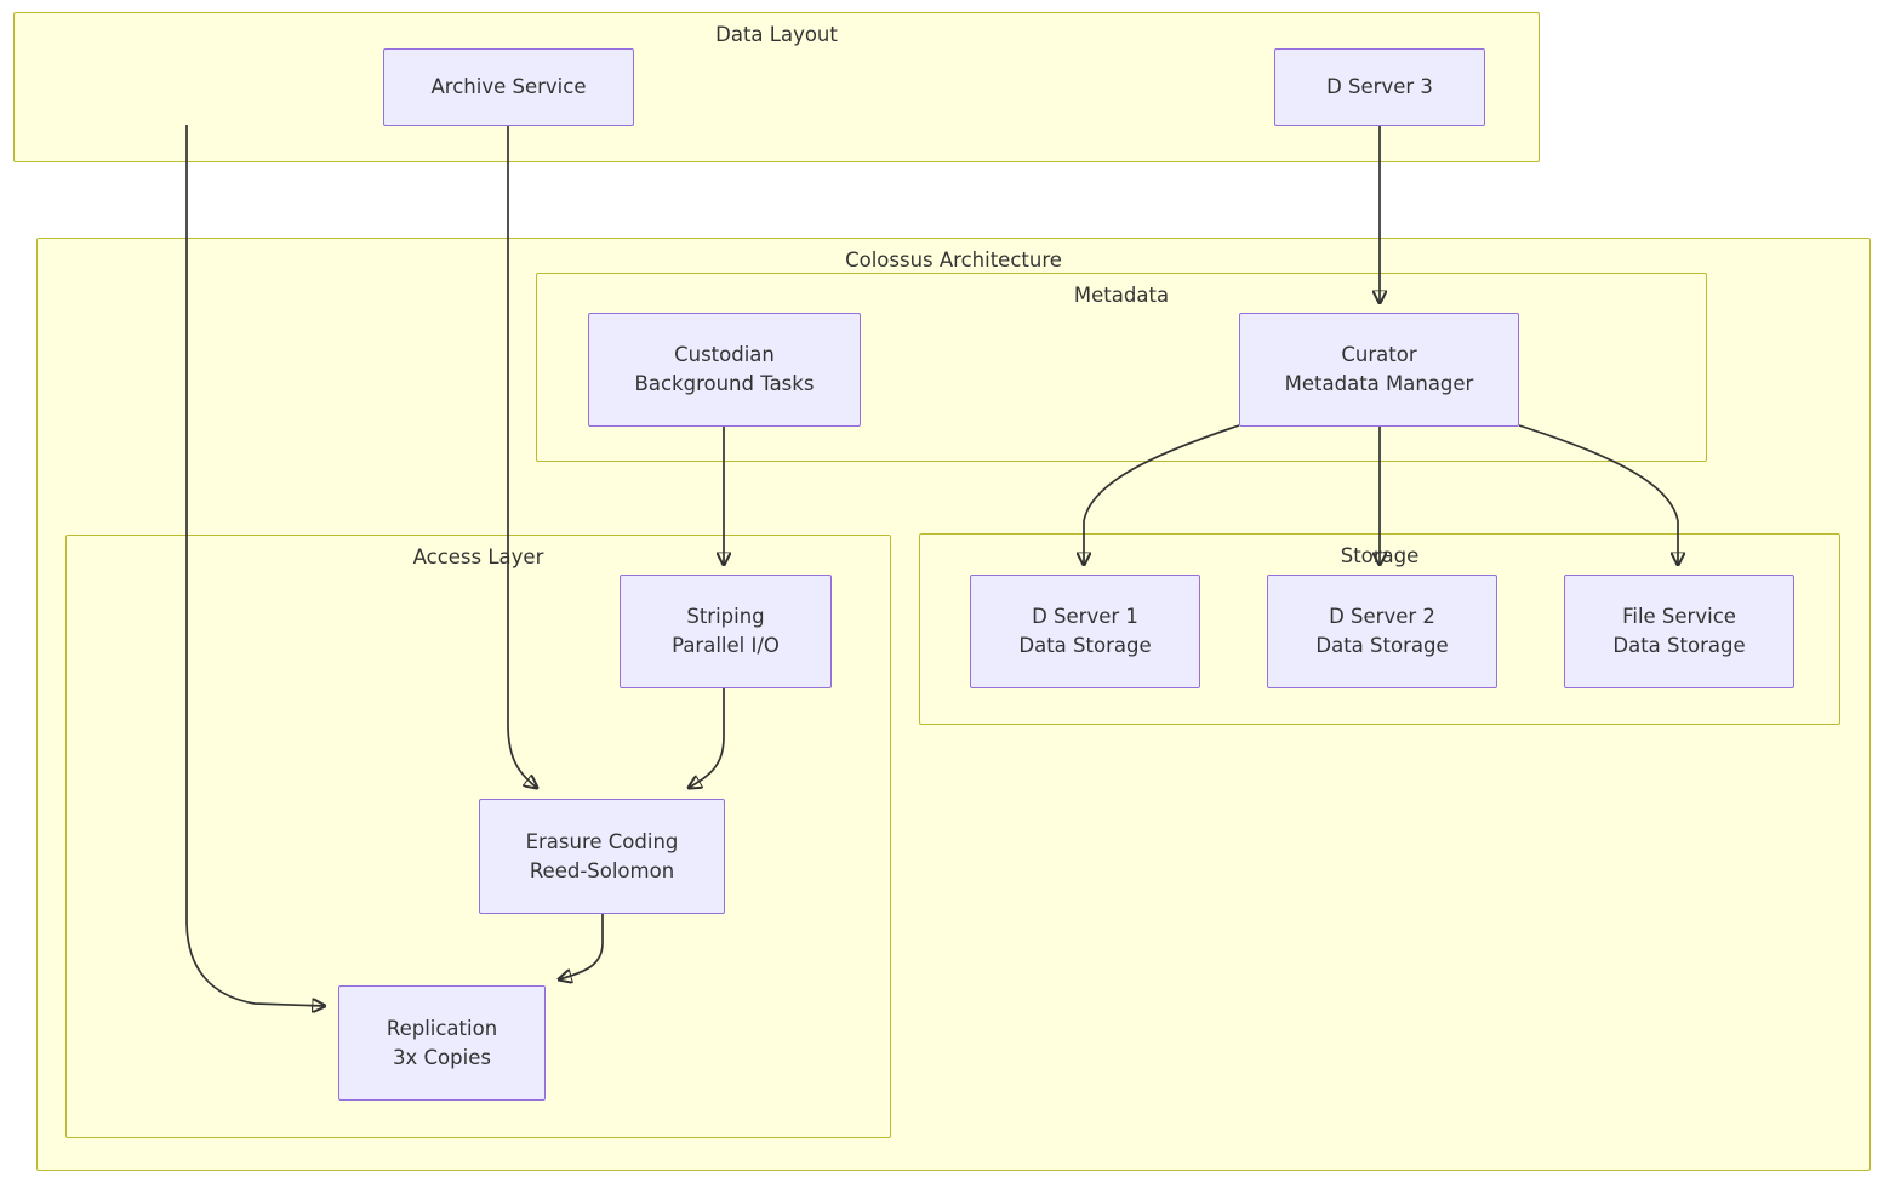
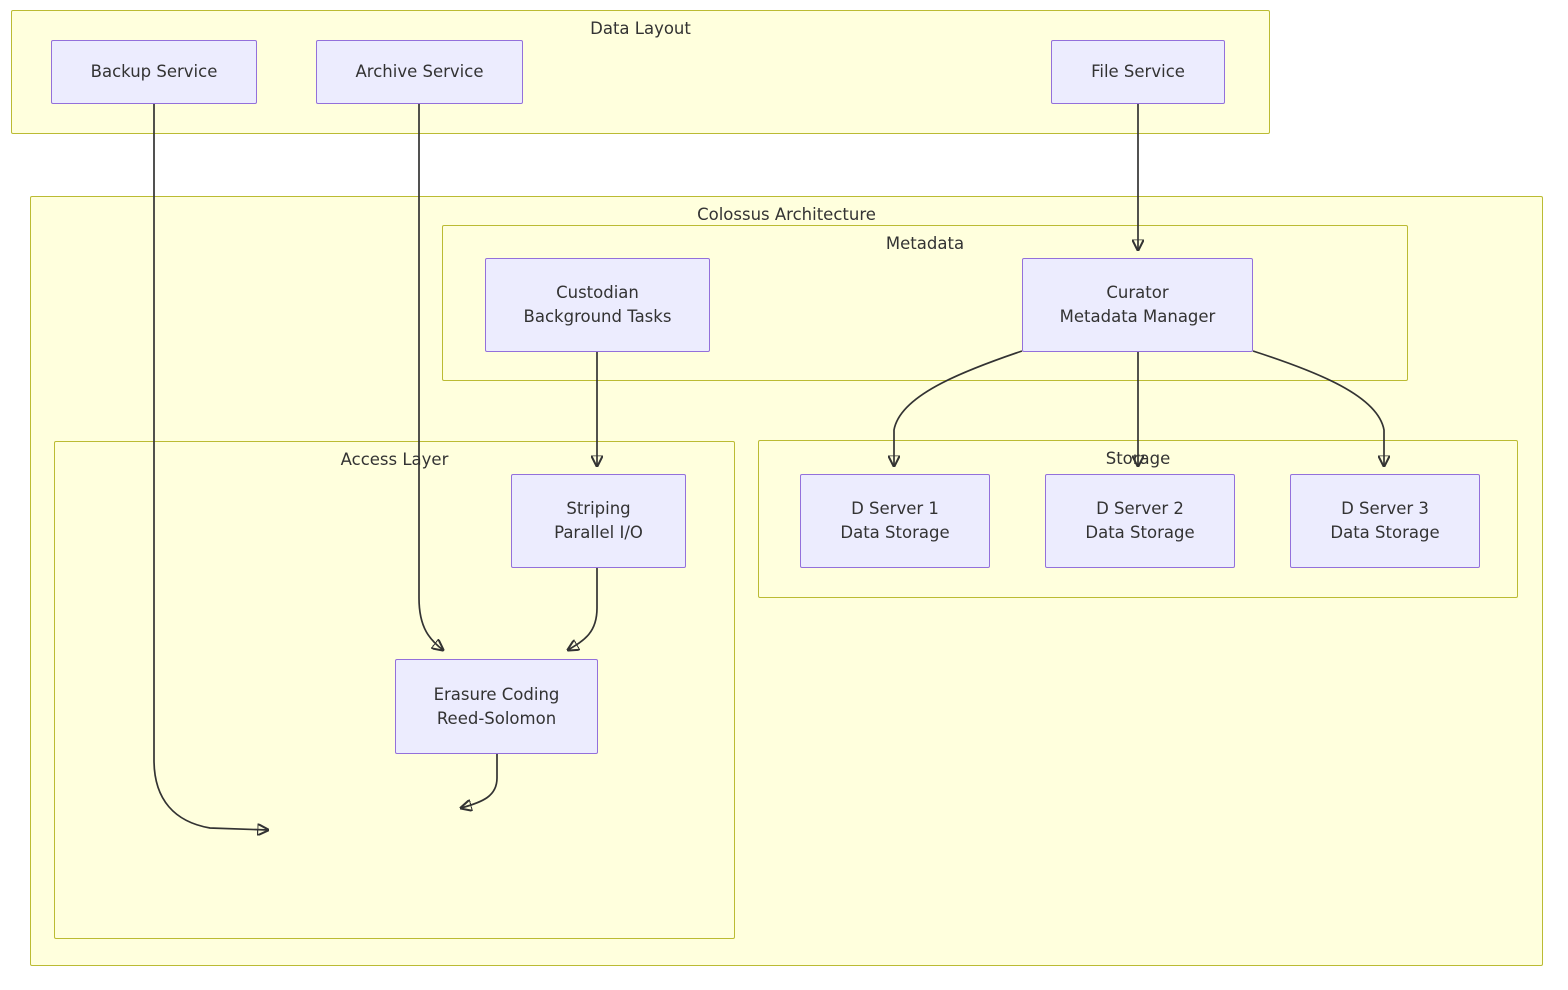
  Data Layout
  Colossus Architecture
  Metadata
  Access Layer
  Storage
+ Backup Service
  Archive Service
- D Server 3
+ File Service
  Custodian
  Background Tasks
  Curator
  Metadata Manager
  Striping
  Parallel I/O
  Erasure Coding
  Reed-Solomon
- Replication
- 3x Copies
  D Server 1
  Data Storage
  D Server 2
  Data Storage
- File Service
+ D Server 3
  Data Storage
